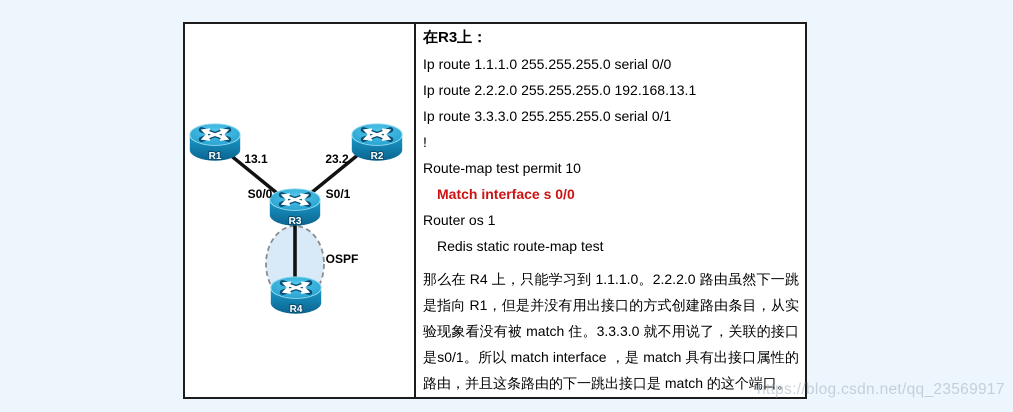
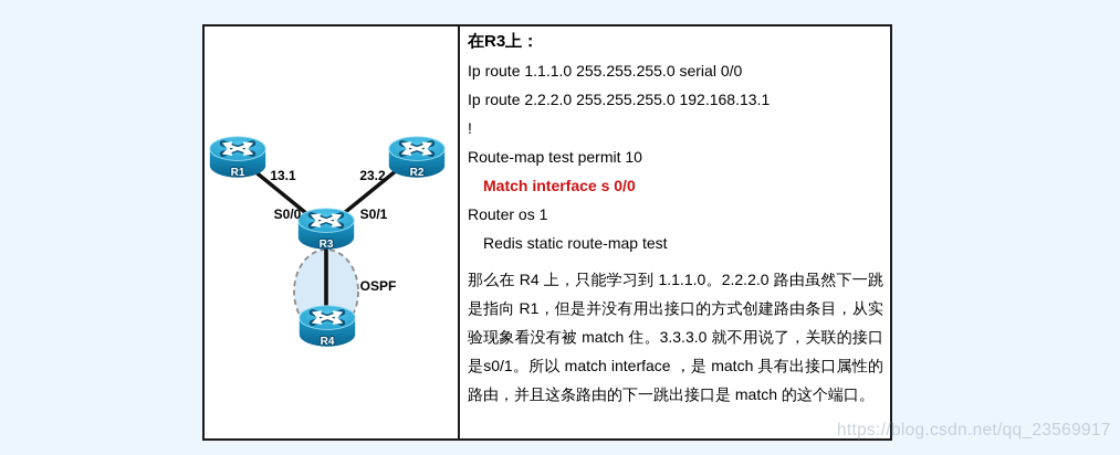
  R1
  R2
  R3
  R4
  13.1
  23.2
  S0/0
  S0/1
  OSPF
  在R3上：
  Ip route 1.1.1.0 255.255.255.0 serial 0/0
  Ip route 2.2.2.0 255.255.255.0 192.168.13.1
- Ip route 3.3.3.0 255.255.255.0 serial 0/1
  !
  Route-map test permit 10
  Match interface s 0/0
  Router os 1
  Redis static route-map test
  那么在 R4 上，只能学习到 1.1.1.0。2.2.2.0 路由虽然下一跳是指向 R1，但是并没有用出接口的方式创建路由条目，从实验现象看没有被 match 住。3.3.3.0 就不用说了，关联的接口是s0/1。所以 match interface ，是 match 具有出接口属性的路由，并且这条路由的下一跳出接口是 match 的这个端口。
  https://blog.csdn.net/qq_23569917
